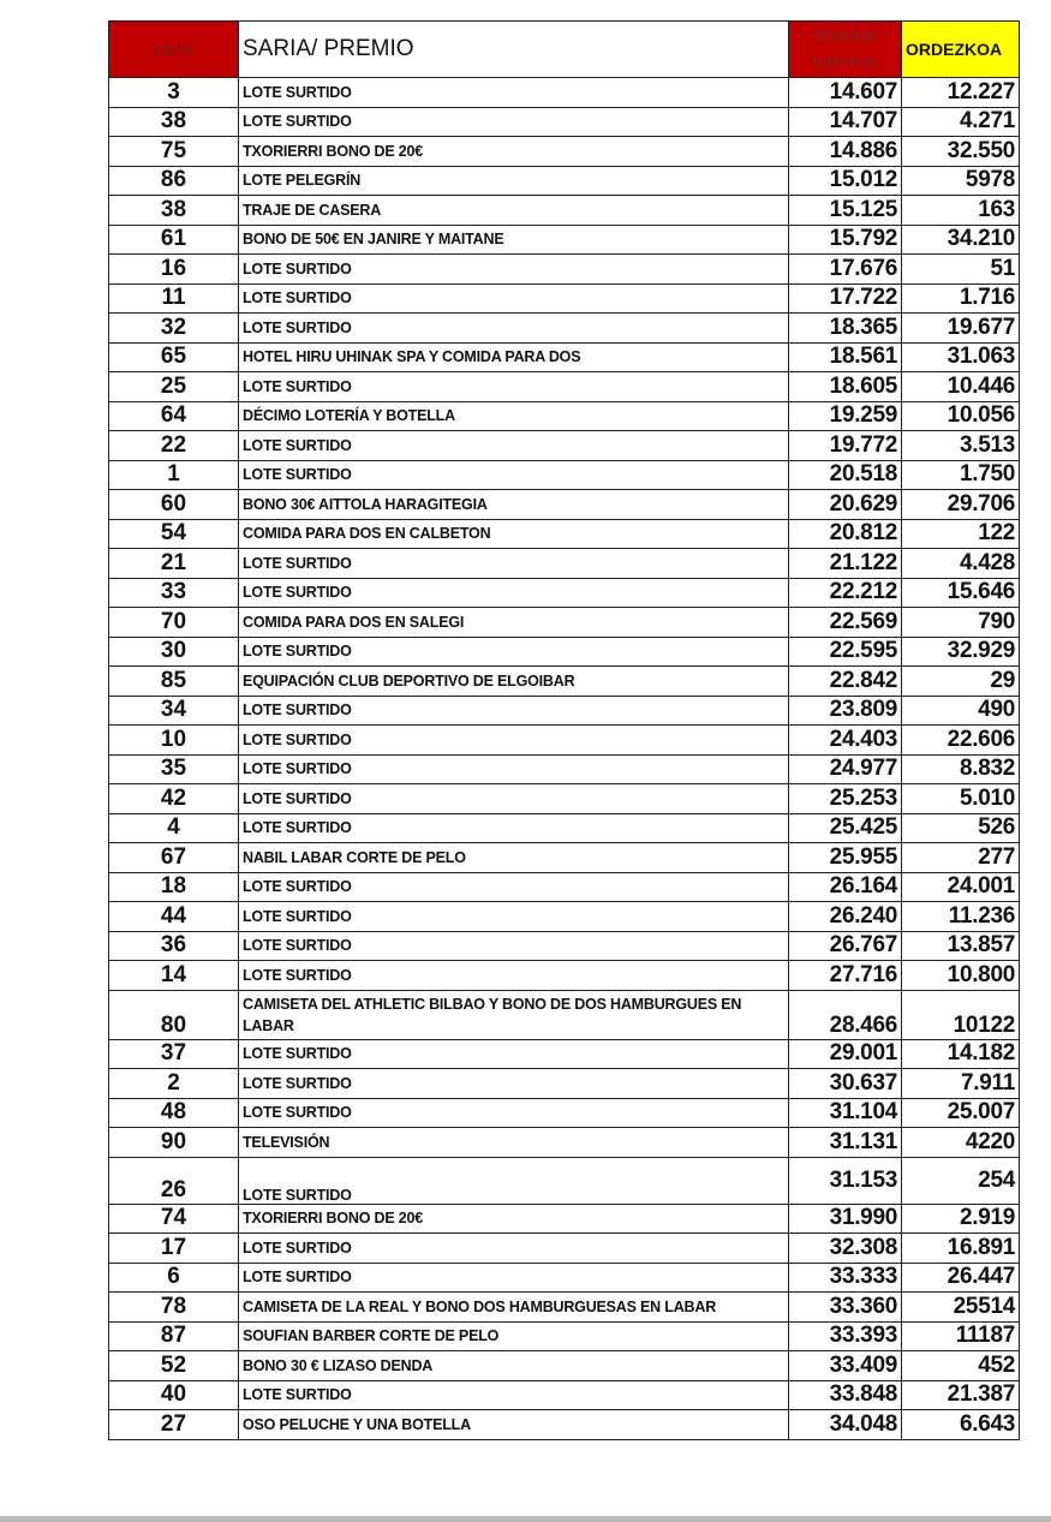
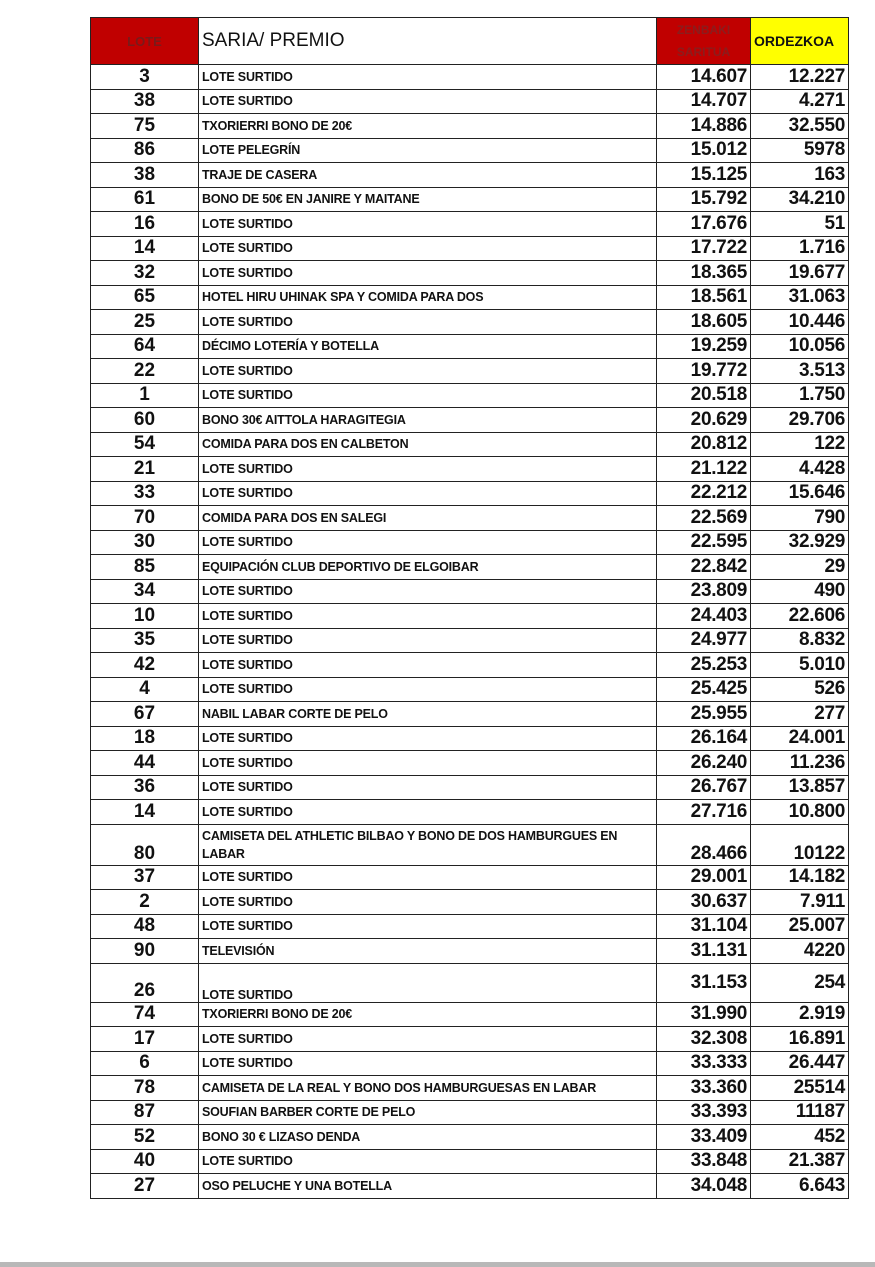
  LOTE	SARIA/ PREMIO	ZENBAKI SARITUA	ORDEZKOA
  3	LOTE SURTIDO	14.607	12.227
  38	LOTE SURTIDO	14.707	4.271
  75	TXORIERRI BONO DE 20€	14.886	32.550
  86	LOTE PELEGRÍN	15.012	5978
  38	TRAJE DE CASERA	15.125	163
  61	BONO DE 50€ EN JANIRE Y MAITANE	15.792	34.210
  16	LOTE SURTIDO	17.676	51
- 11	LOTE SURTIDO	17.722	1.716
+ 14	LOTE SURTIDO	17.722	1.716
  32	LOTE SURTIDO	18.365	19.677
  65	HOTEL HIRU UHINAK SPA Y COMIDA PARA DOS	18.561	31.063
  25	LOTE SURTIDO	18.605	10.446
  64	DÉCIMO LOTERÍA Y BOTELLA	19.259	10.056
  22	LOTE SURTIDO	19.772	3.513
  1	LOTE SURTIDO	20.518	1.750
  60	BONO 30€ AITTOLA HARAGITEGIA	20.629	29.706
  54	COMIDA PARA DOS EN CALBETON	20.812	122
  21	LOTE SURTIDO	21.122	4.428
  33	LOTE SURTIDO	22.212	15.646
  70	COMIDA PARA DOS EN SALEGI	22.569	790
  30	LOTE SURTIDO	22.595	32.929
  85	EQUIPACIÓN CLUB DEPORTIVO DE ELGOIBAR	22.842	29
  34	LOTE SURTIDO	23.809	490
  10	LOTE SURTIDO	24.403	22.606
  35	LOTE SURTIDO	24.977	8.832
  42	LOTE SURTIDO	25.253	5.010
  4	LOTE SURTIDO	25.425	526
  67	NABIL LABAR CORTE DE PELO	25.955	277
  18	LOTE SURTIDO	26.164	24.001
  44	LOTE SURTIDO	26.240	11.236
  36	LOTE SURTIDO	26.767	13.857
  14	LOTE SURTIDO	27.716	10.800
  80	CAMISETA DEL ATHLETIC BILBAO Y BONO DE DOS HAMBURGUES EN LABAR	28.466	10122
  37	LOTE SURTIDO	29.001	14.182
  2	LOTE SURTIDO	30.637	7.911
  48	LOTE SURTIDO	31.104	25.007
  90	TELEVISIÓN	31.131	4220
  26	LOTE SURTIDO	31.153	254
  74	TXORIERRI BONO DE 20€	31.990	2.919
  17	LOTE SURTIDO	32.308	16.891
  6	LOTE SURTIDO	33.333	26.447
  78	CAMISETA DE LA REAL Y BONO DOS HAMBURGUESAS EN LABAR	33.360	25514
  87	SOUFIAN BARBER CORTE DE PELO	33.393	11187
  52	BONO 30 € LIZASO DENDA	33.409	452
  40	LOTE SURTIDO	33.848	21.387
  27	OSO PELUCHE Y UNA BOTELLA	34.048	6.643
